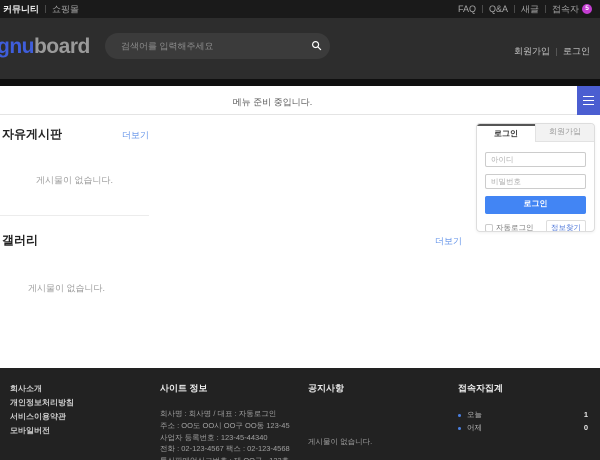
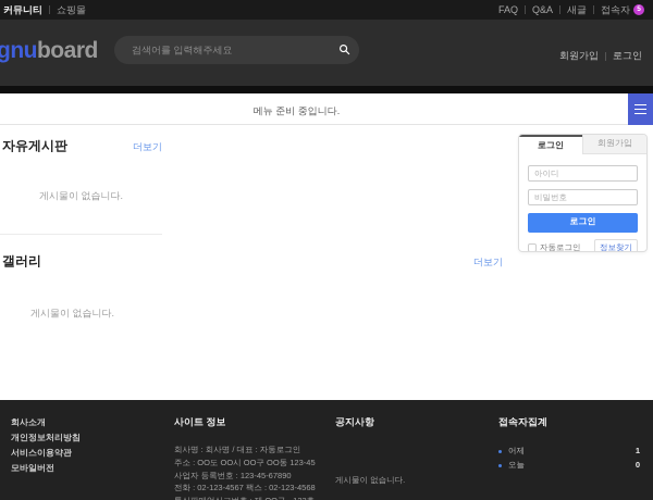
  커뮤니티
  쇼핑몰
  FAQ
  Q&A
  새글
  접속자
  gnuboard
  검색어를 입력해주세요
  회원가입
  로그인
  메뉴 준비 중입니다.
  자유게시판
  더보기
  게시물이 없습니다.
  갤러리
  더보기
  게시물이 없습니다.
  로그인
  회원가입
  아이디 비밀번호 로그인
  자동로그인
  정보찾기
  회사소개
  개인정보처리방침
  서비스이용약관
  모바일버전
  사이트 정보
  회사명 : 회사명 / 대표 : 자동로그인
  주소 : OO도 OO시 OO구 OO동 123-45
- 사업자 등록번호 : 123-45-44340
+ 사업자 등록번호 : 123-45-67890
  전화 : 02-123-4567 팩스 : 02-123-4568
  공지사항
  게시물이 없습니다.
  접속자집계
- 오늘
+ 어제
  1
- 어제
+ 오늘
  0
